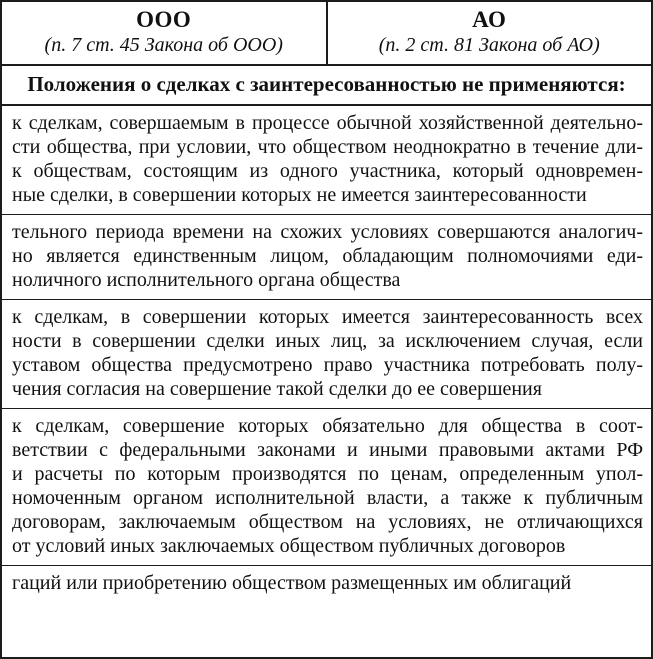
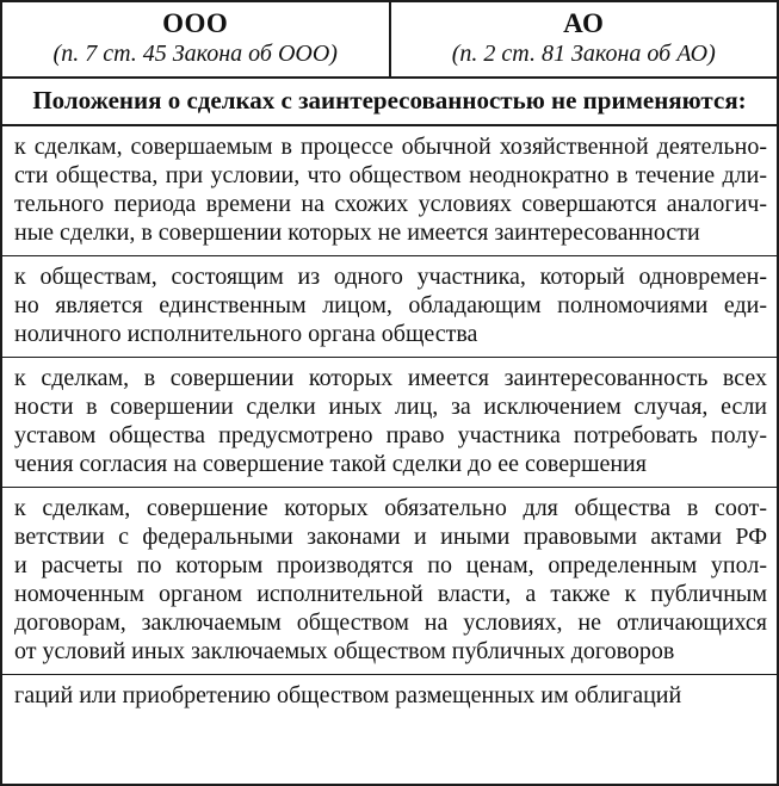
  ООО
  (п. 7 ст. 45 Закона об ООО)
  АО
  (п. 2 ст. 81 Закона об АО)
  Положения о сделках с заинтересованностью не применяются:
  к сделкам, совершаемым в процессе обычной хозяйственной деятельно-
  сти общества, при условии, что обществом неоднократно в течение дли-
- к обществам, состоящим из одного участника, который одновремен-
+ тельного периода времени на схожих условиях совершаются аналогич-
  ные сделки, в совершении которых не имеется заинтересованности
- тельного периода времени на схожих условиях совершаются аналогич-
+ к обществам, состоящим из одного участника, который одновремен-
  но является единственным лицом, обладающим полномочиями еди-
  ноличного исполнительного органа общества
  к сделкам, в совершении которых имеется заинтересованность всех
  ности в совершении сделки иных лиц, за исключением случая, если
  уставом общества предусмотрено право участника потребовать полу-
  чения согласия на совершение такой сделки до ее совершения
  к сделкам, совершение которых обязательно для общества в соот-
  ветствии с федеральными законами и иными правовыми актами РФ
  и расчеты по которым производятся по ценам, определенным упол-
  номоченным органом исполнительной власти, а также к публичным
  договорам, заключаемым обществом на условиях, не отличающихся
  от условий иных заключаемых обществом публичных договоров
  гаций или приобретению обществом размещенных им облигаций
